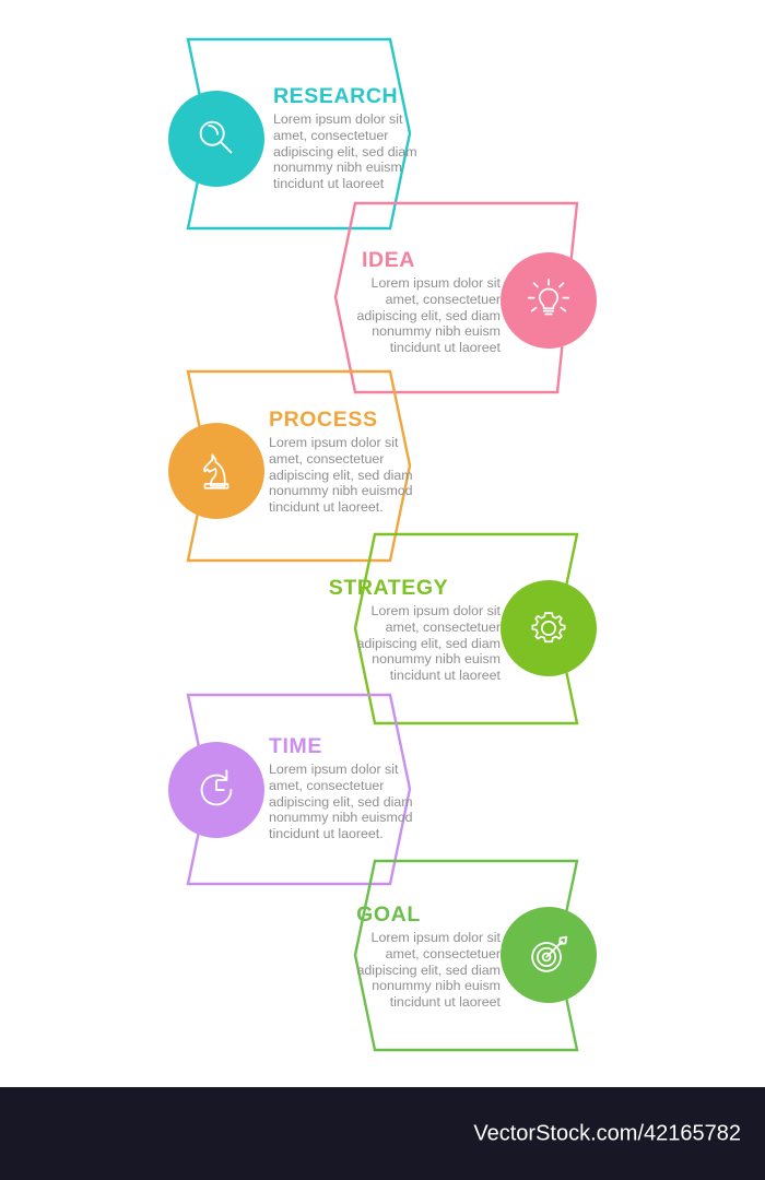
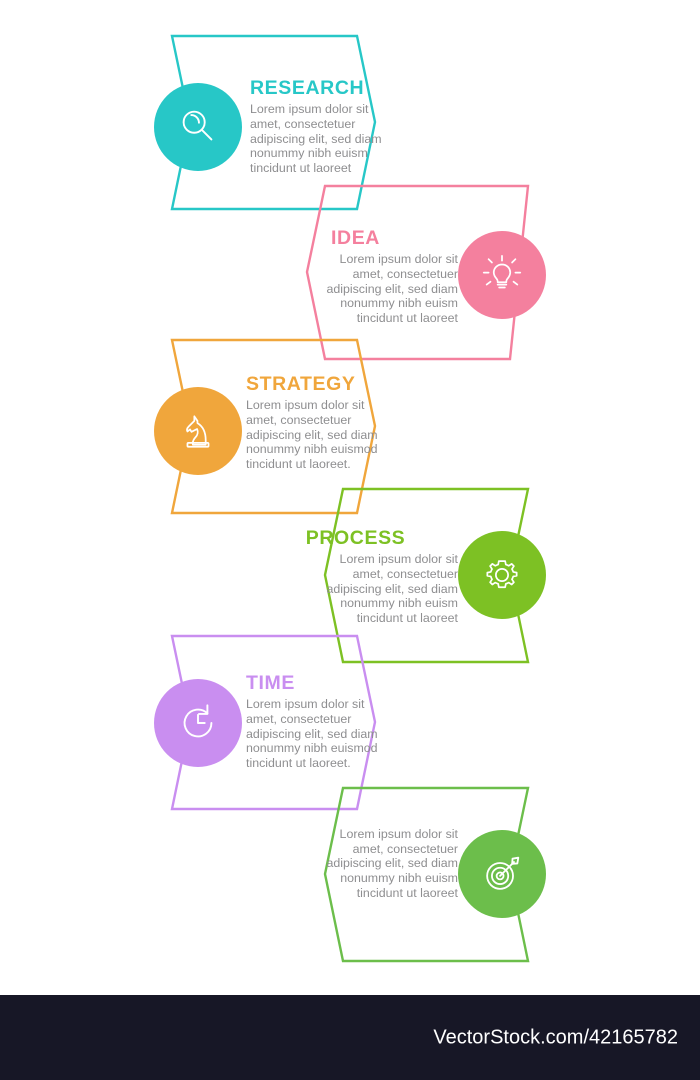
  RESEARCH
  Lorem ipsum dolor sit
  amet, consectetuer
  adipiscing elit, sed diam
  nonummy nibh euism
  tincidunt ut laoreet
  IDEA
  Lorem ipsum dolor sit
  amet, consectetuer
  adipiscing elit, sed diam
  nonummy nibh euism
  tincidunt ut laoreet
- PROCESS
+ STRATEGY
  Lorem ipsum dolor sit
  amet, consectetuer
  adipiscing elit, sed diam
  nonummy nibh euismod
  tincidunt ut laoreet.
- STRATEGY
+ PROCESS
  Lorem ipsum dolor sit
  amet, consectetuer
  adipiscing elit, sed diam
  nonummy nibh euism
  tincidunt ut laoreet
  TIME
  Lorem ipsum dolor sit
  amet, consectetuer
  adipiscing elit, sed diam
  nonummy nibh euismod
  tincidunt ut laoreet.
- GOAL
  Lorem ipsum dolor sit
  amet, consectetuer
  adipiscing elit, sed diam
  nonummy nibh euism
  tincidunt ut laoreet
  VectorStock.com/42165782
